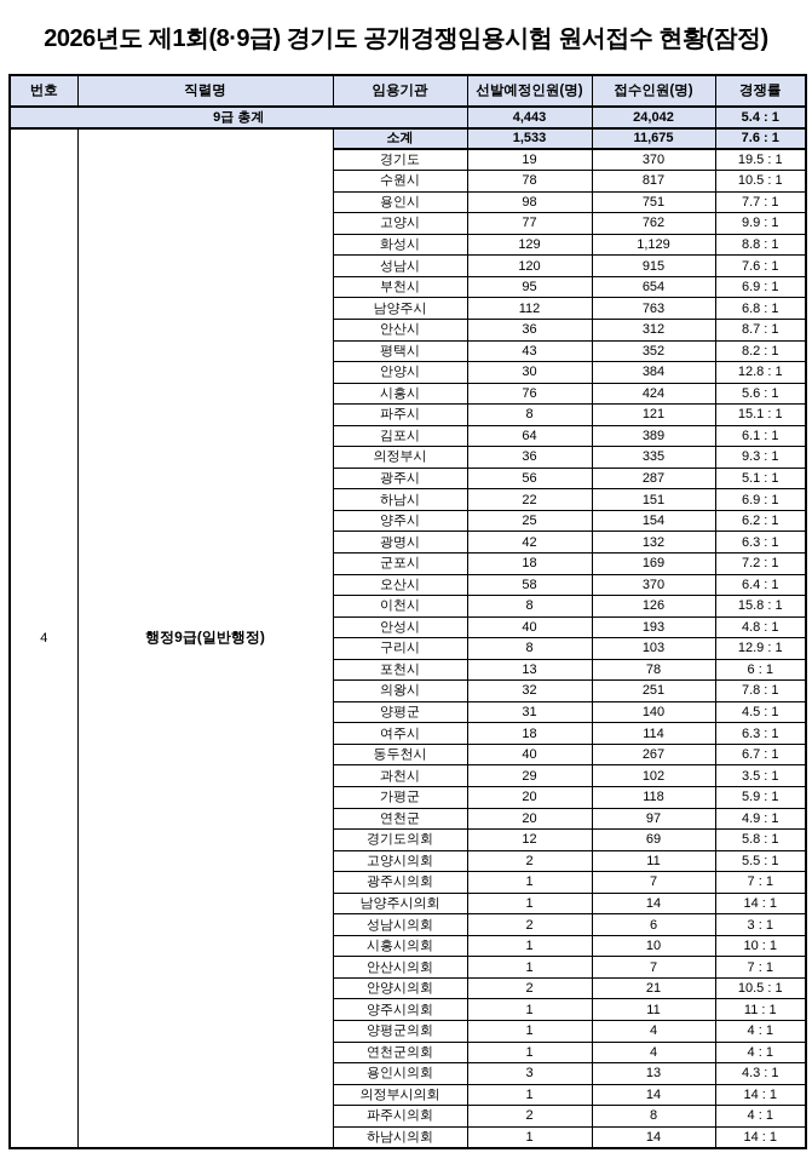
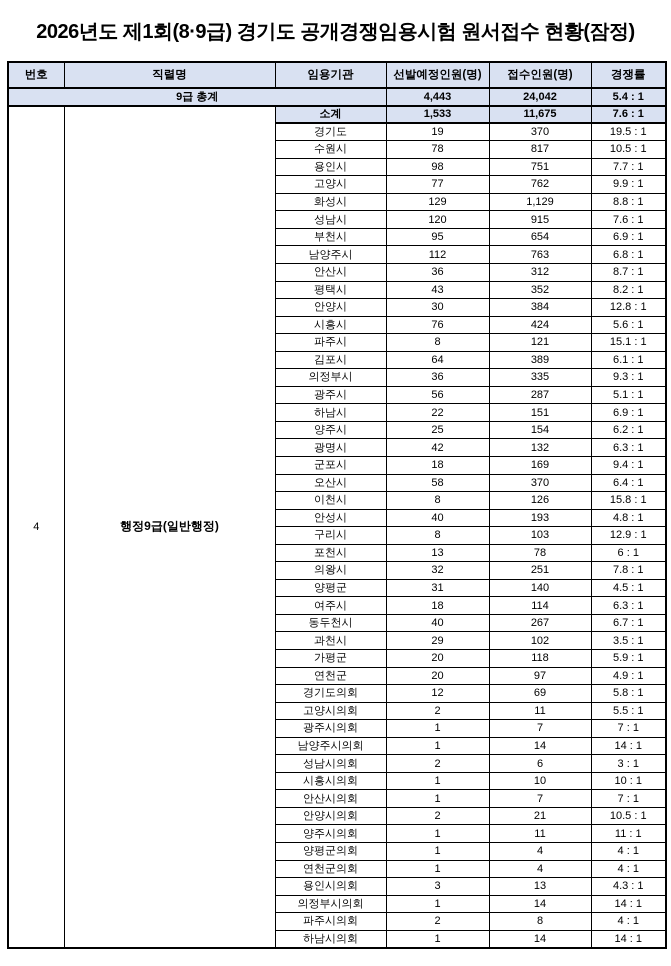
  2026년도 제1회(8·9급) 경기도 공개경쟁임용시험 원서접수 현황(잠정)
  번호	직렬명	임용기관	선발예정인원(명)	접수인원(명)	경쟁률
  9급 총계	4,443	24,042	5.4 : 1
  4	행정9급(일반행정)	소계	1,533	11,675	7.6 : 1
  경기도	19	370	19.5 : 1
  수원시	78	817	10.5 : 1
  용인시	98	751	7.7 : 1
  고양시	77	762	9.9 : 1
  화성시	129	1,129	8.8 : 1
  성남시	120	915	7.6 : 1
  부천시	95	654	6.9 : 1
  남양주시	112	763	6.8 : 1
  안산시	36	312	8.7 : 1
  평택시	43	352	8.2 : 1
  안양시	30	384	12.8 : 1
  시흥시	76	424	5.6 : 1
  파주시	8	121	15.1 : 1
  김포시	64	389	6.1 : 1
  의정부시	36	335	9.3 : 1
  광주시	56	287	5.1 : 1
  하남시	22	151	6.9 : 1
  양주시	25	154	6.2 : 1
  광명시	42	132	6.3 : 1
- 군포시	18	169	7.2 : 1
+ 군포시	18	169	9.4 : 1
  오산시	58	370	6.4 : 1
  이천시	8	126	15.8 : 1
  안성시	40	193	4.8 : 1
  구리시	8	103	12.9 : 1
  포천시	13	78	6 : 1
  의왕시	32	251	7.8 : 1
  양평군	31	140	4.5 : 1
  여주시	18	114	6.3 : 1
  동두천시	40	267	6.7 : 1
  과천시	29	102	3.5 : 1
  가평군	20	118	5.9 : 1
  연천군	20	97	4.9 : 1
  경기도의회	12	69	5.8 : 1
  고양시의회	2	11	5.5 : 1
  광주시의회	1	7	7 : 1
  남양주시의회	1	14	14 : 1
  성남시의회	2	6	3 : 1
  시흥시의회	1	10	10 : 1
  안산시의회	1	7	7 : 1
  안양시의회	2	21	10.5 : 1
  양주시의회	1	11	11 : 1
  양평군의회	1	4	4 : 1
  연천군의회	1	4	4 : 1
  용인시의회	3	13	4.3 : 1
  의정부시의회	1	14	14 : 1
  파주시의회	2	8	4 : 1
  하남시의회	1	14	14 : 1
